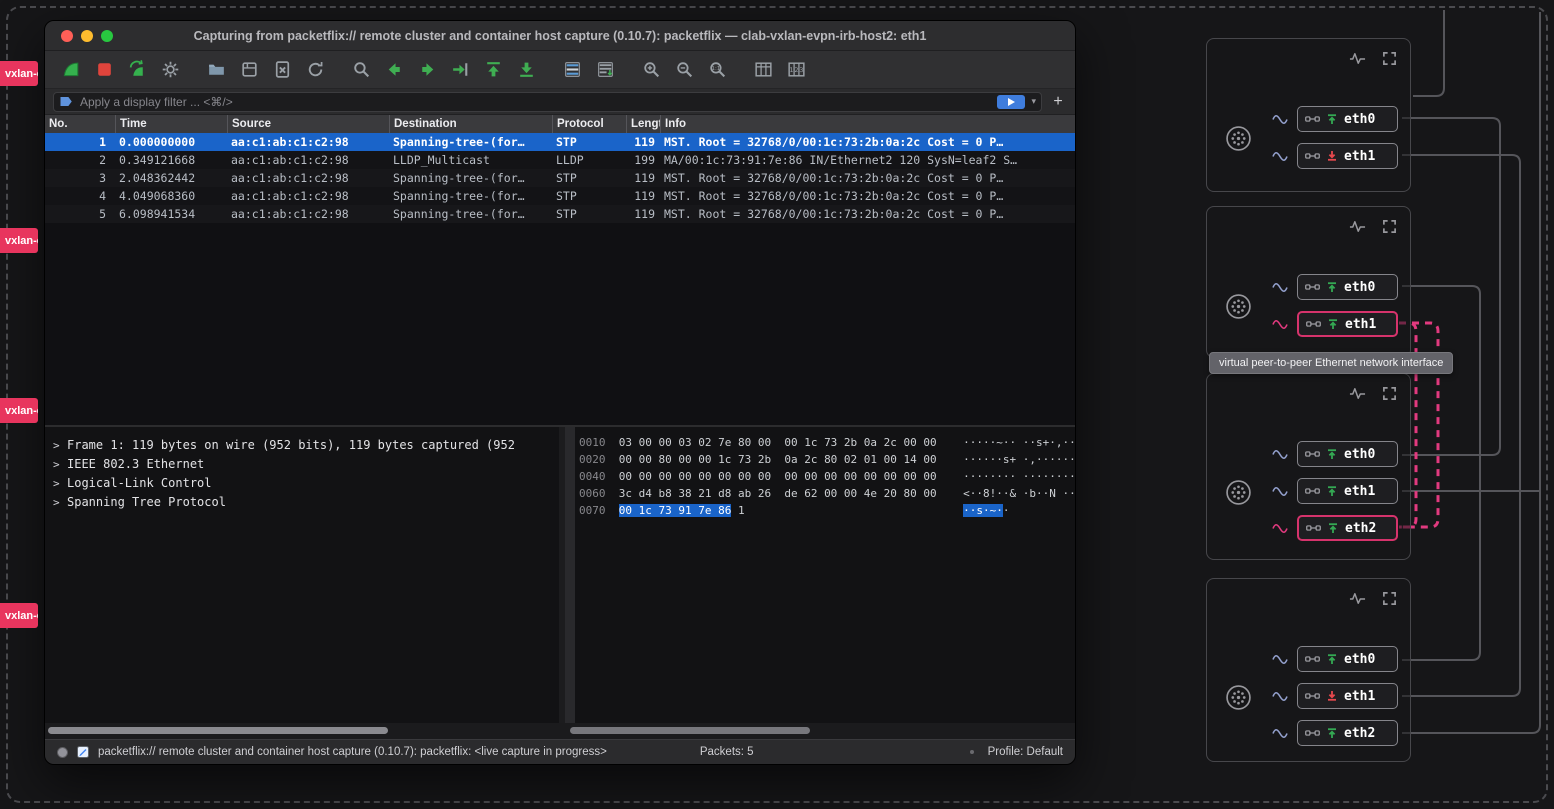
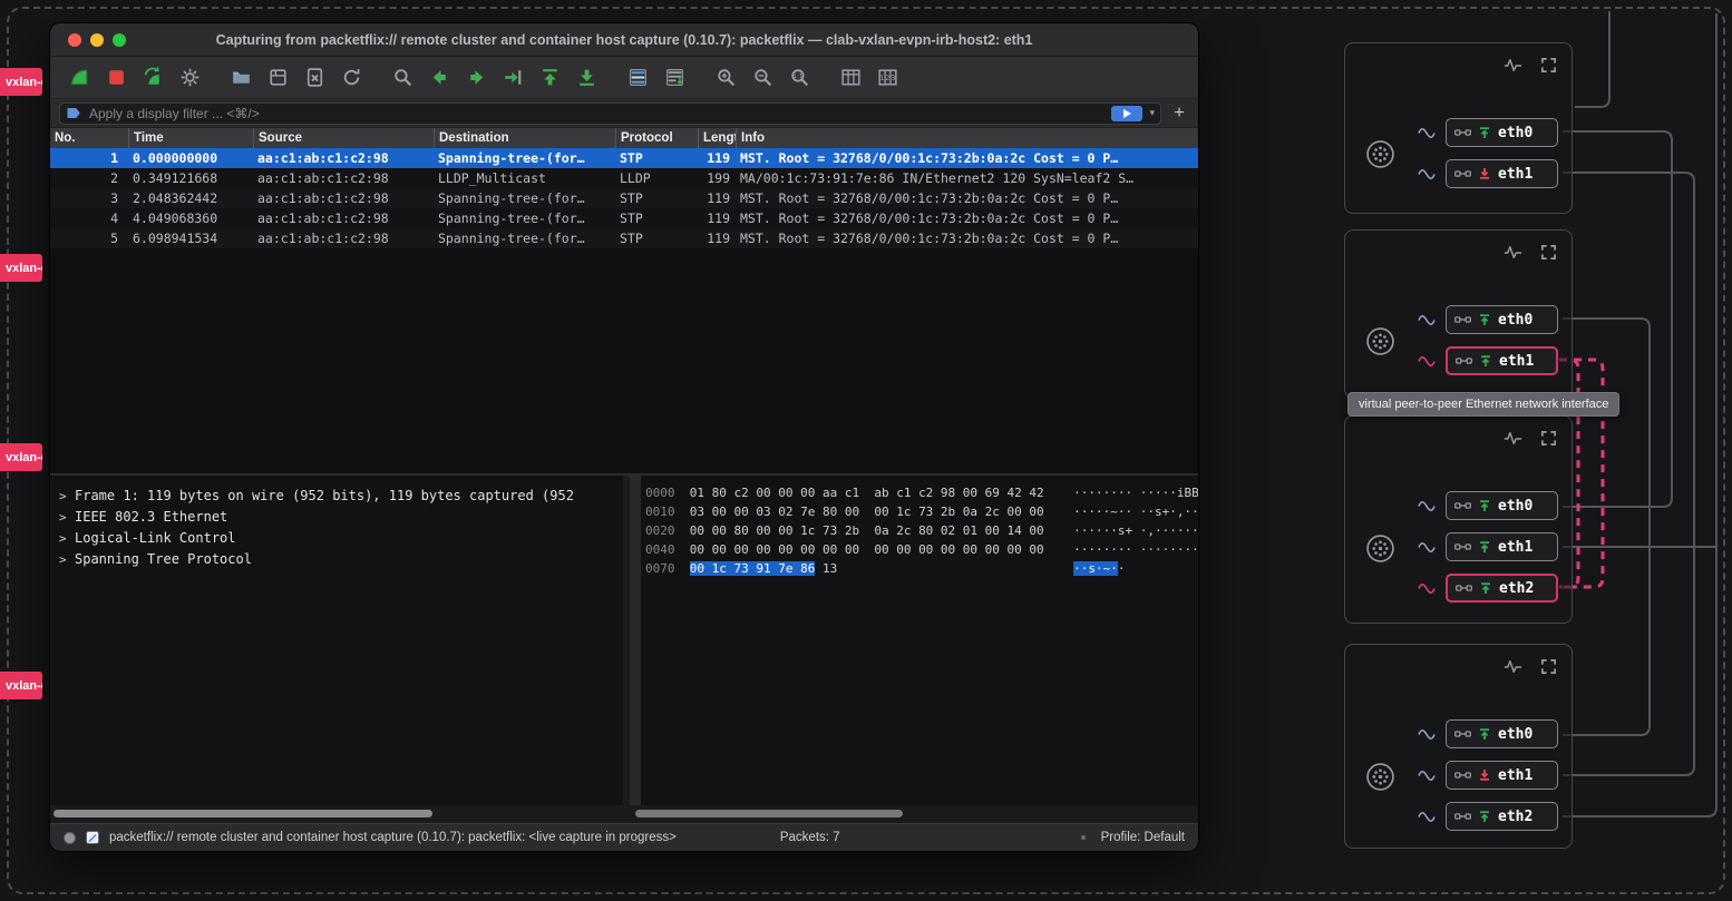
  Capturing from packetflix:// remote cluster and container host capture (0.10.7): packetflix — clab-vxlan-evpn-irb-host2: eth1
  Apply a display filter ... <⌘/>
  ▾
  +
  No.
  Time
  Source
  Destination
  Protocol
  Info
  1
  0.000000000
  aa:c1:ab:c1:c2:98
  Spanning-tree-(for…
  STP
  119
  MST. Root = 32768/0/00:1c:73:2b:0a:2c Cost = 0 P…
  2
  0.349121668
  aa:c1:ab:c1:c2:98
  LLDP_Multicast
  LLDP
  199
  MA/00:1c:73:91:7e:86 IN/Ethernet2 120 SysN=leaf2 S…
  3
  2.048362442
  aa:c1:ab:c1:c2:98
  Spanning-tree-(for…
  STP
  119
  MST. Root = 32768/0/00:1c:73:2b:0a:2c Cost = 0 P…
  4
  4.049068360
  aa:c1:ab:c1:c2:98
  Spanning-tree-(for…
  STP
  119
  MST. Root = 32768/0/00:1c:73:2b:0a:2c Cost = 0 P…
  5
  6.098941534
  aa:c1:ab:c1:c2:98
  Spanning-tree-(for…
  STP
  119
  MST. Root = 32768/0/00:1c:73:2b:0a:2c Cost = 0 P…
  > Frame 1: 119 bytes on wire (952 bits), 119 bytes captured (952
  > IEEE 802.3 Ethernet
  > Logical-Link Control
  > Spanning Tree Protocol
+ 0000 01 80 c2 00 00 00 aa c1 ab c1 c2 98 00 69 42 42 ········ ·····iBB
  0010 03 00 00 03 02 7e 80 00 00 1c 73 2b 0a 2c 00 00 ·····~·· ··s+·,··
  0020 00 00 80 00 00 1c 73 2b 0a 2c 80 02 01 00 14 00 ······s+ ·,······
  0040 00 00 00 00 00 00 00 00 00 00 00 00 00 00 00 00 ········ ········
- 0060 3c d4 b8 38 21 d8 ab 26 de 62 00 00 4e 20 80 00 <··8!··& ·b··N ··
- 0070 00 1c 73 91 7e 86 1 ··s·~··
+ 0070 00 1c 73 91 7e 86 13 ··s·~··
  packetflix:// remote cluster and container host capture (0.10.7): packetflix: <live capture in progress>
- Packets: 5
+ Packets: 7
  Profile: Default
  eth0
  eth1
  eth0
  eth1
  eth0
  eth1
  eth2
  eth0
  eth1
  eth2
  virtual peer-to-peer Ethernet network interface
  vxlan-
  vxlan-
  vxlan-
  vxlan-
